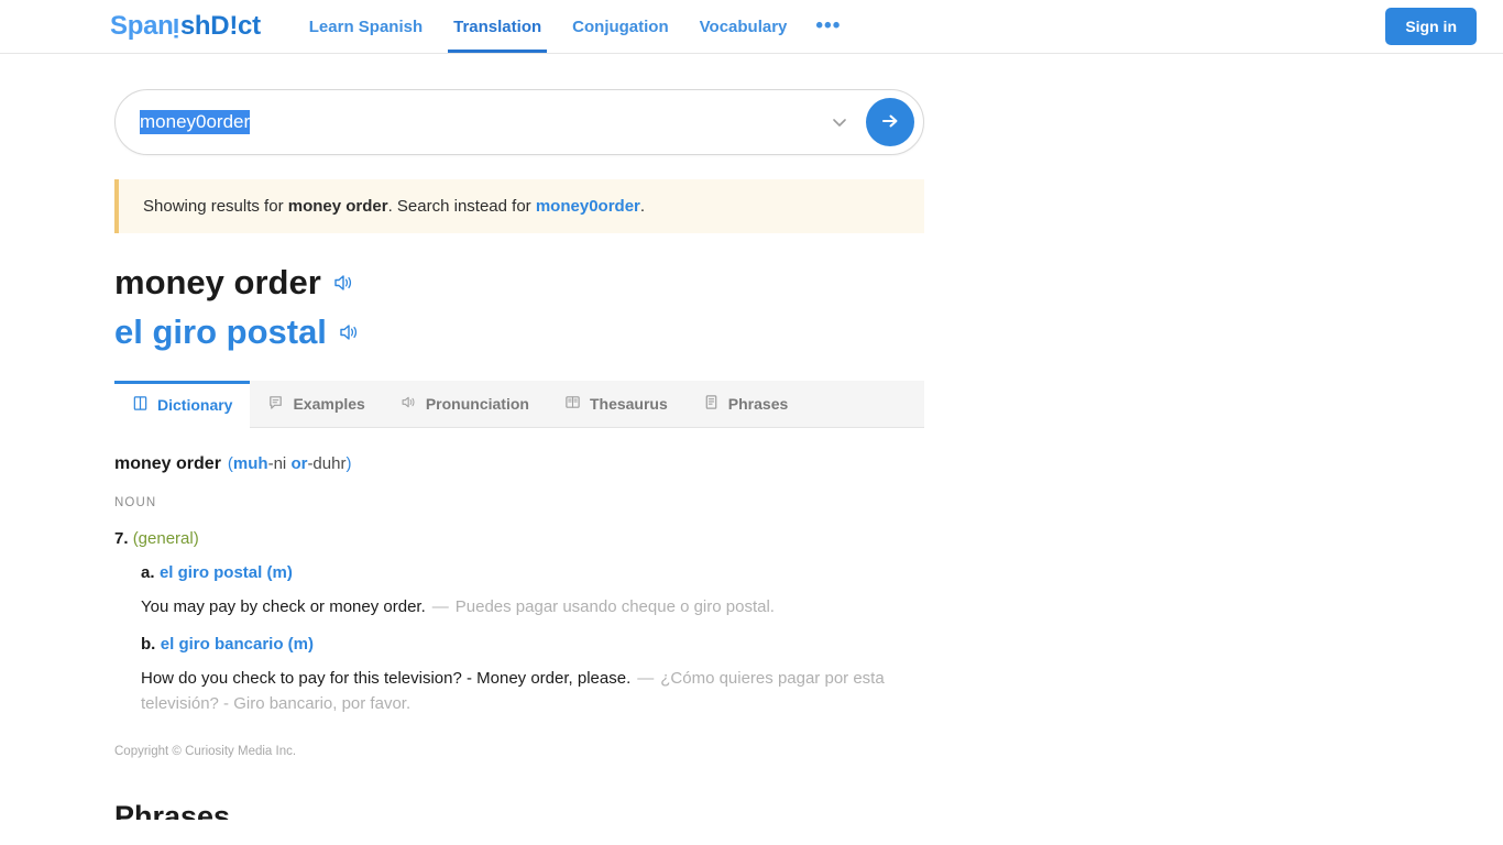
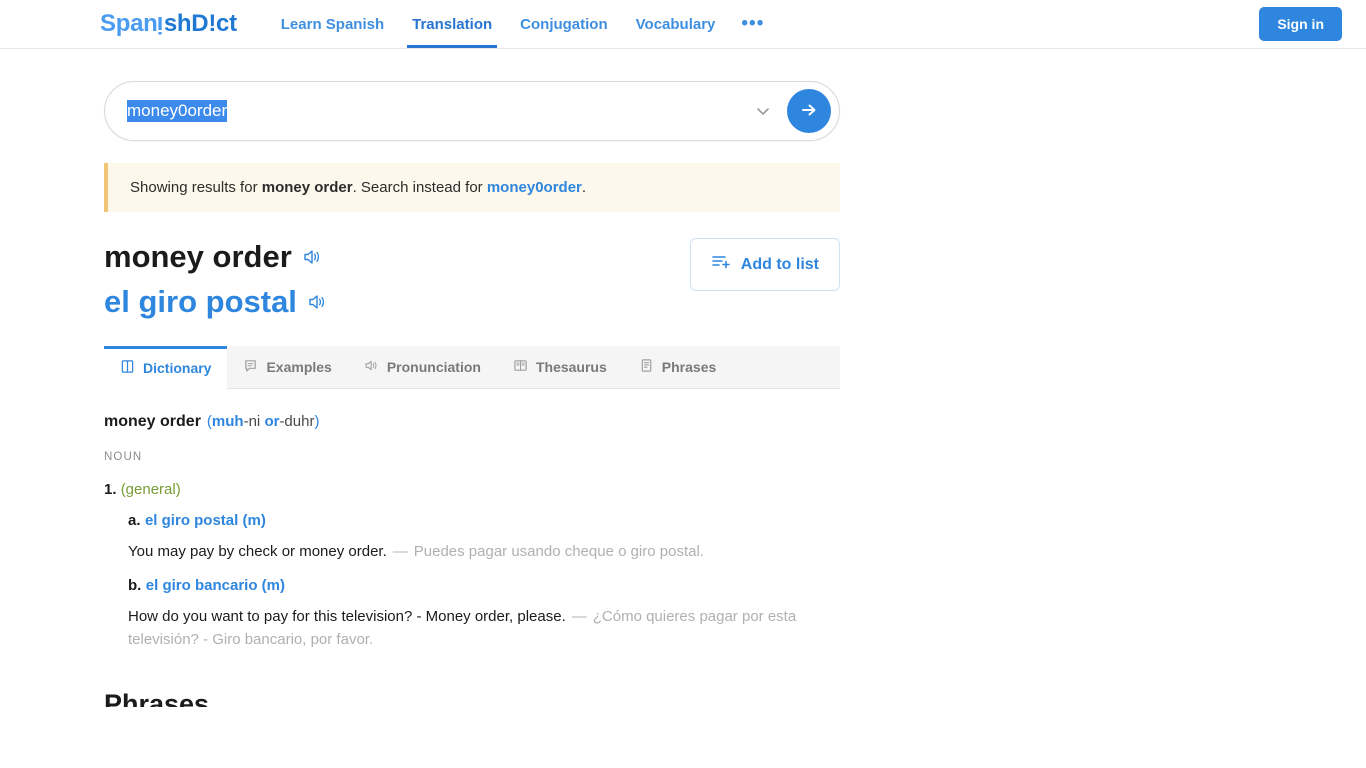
  Learn Spanish
  Translation
  Conjugation
  Vocabulary
  •••
  Sign in
  money0order
  Showing results for money order. Search instead for money0order.
  money order
  el giro postal
+ Add to list
  Dictionary
  Examples
  Pronunciation
  Thesaurus
  Phrases
  money order (muh-ni or-duhr)
  NOUN
- 7. (general)
+ 1. (general)
  a. el giro postal (m)
  You may pay by check or money order. — Puedes pagar usando cheque o giro postal.
  b. el giro bancario (m)
- How do you check to pay for this television? - Money order, please. — ¿Cómo quieres pagar por esta televisión? - Giro bancario, por favor.
+ How do you want to pay for this television? - Money order, please. — ¿Cómo quieres pagar por esta televisión? - Giro bancario, por favor.
- Copyright © Curiosity Media Inc.
  Phrases
